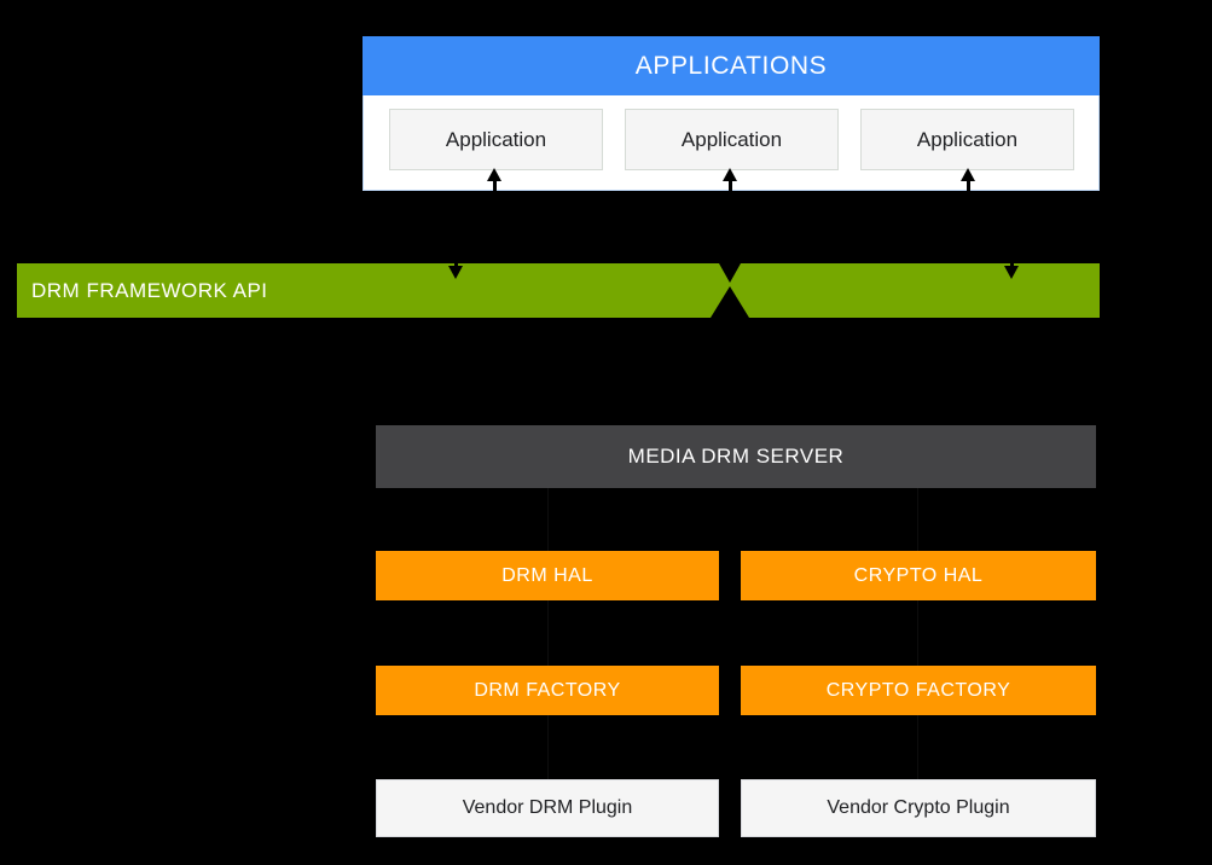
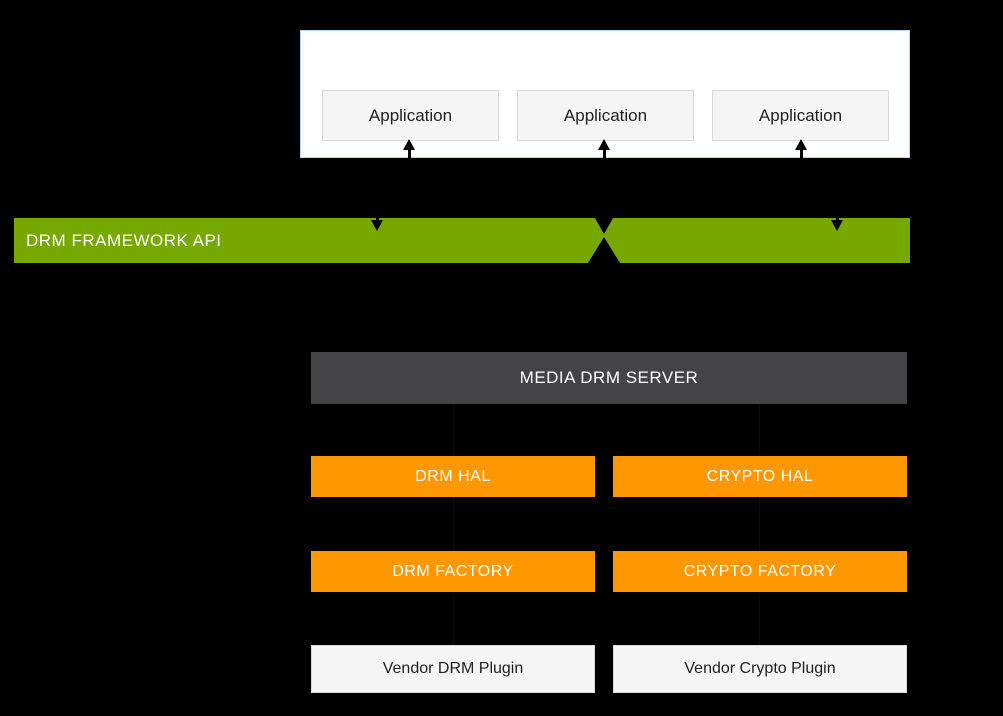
- APPLICATIONS
  Application
  Application
  Application
  DRM FRAMEWORK API
  MEDIA DRM SERVER
  DRM HAL
  CRYPTO HAL
  DRM FACTORY
  CRYPTO FACTORY
  Vendor DRM Plugin
  Vendor Crypto Plugin
